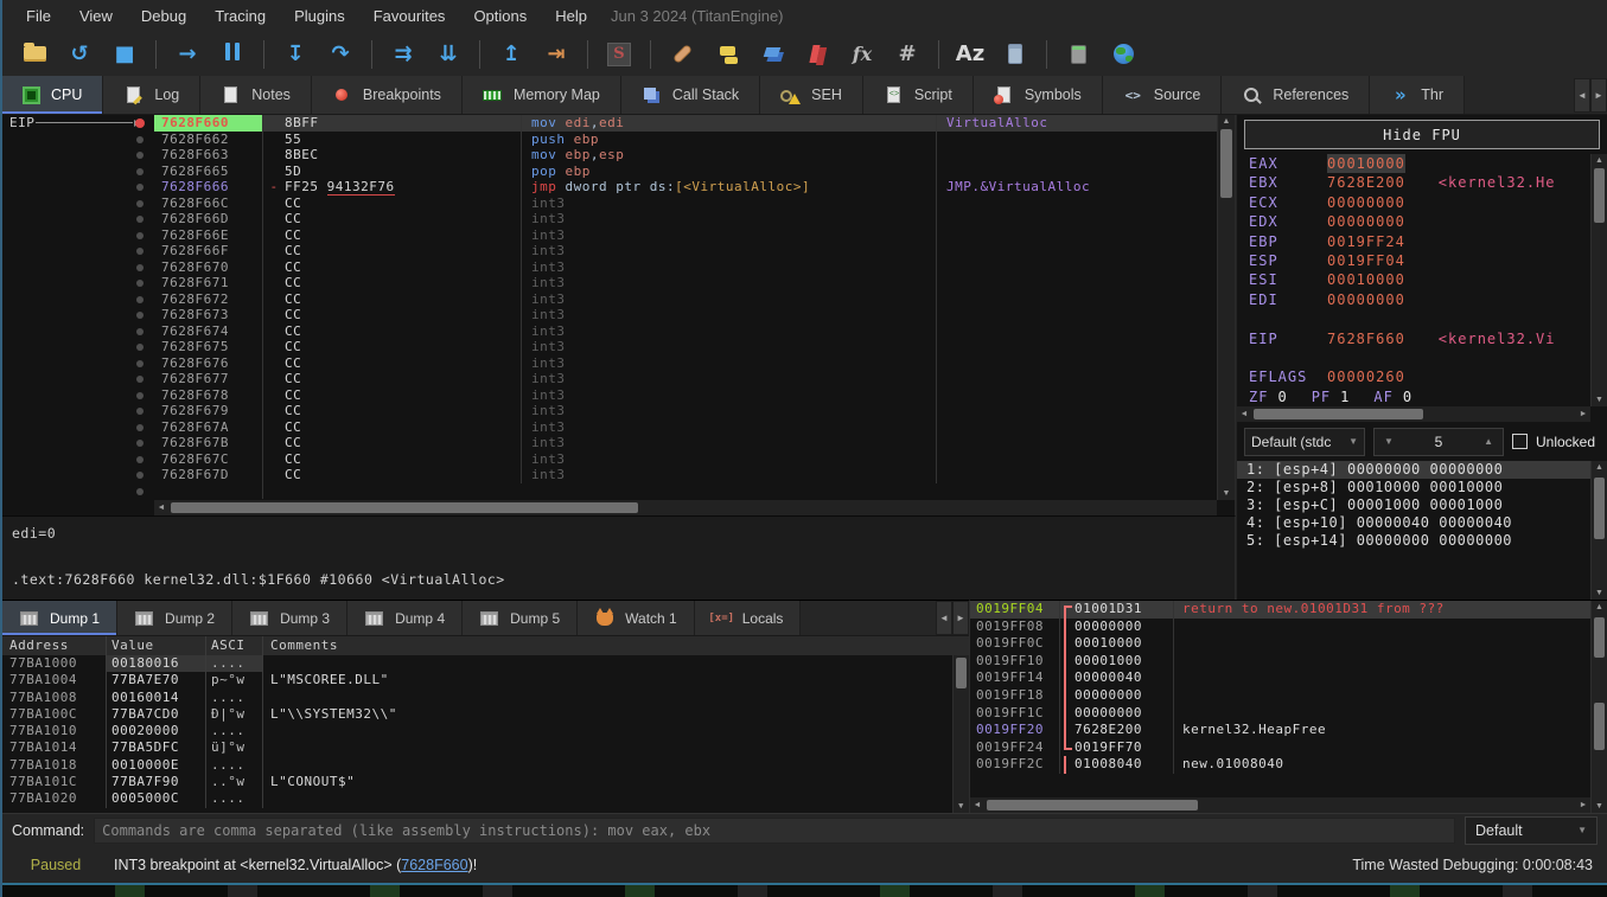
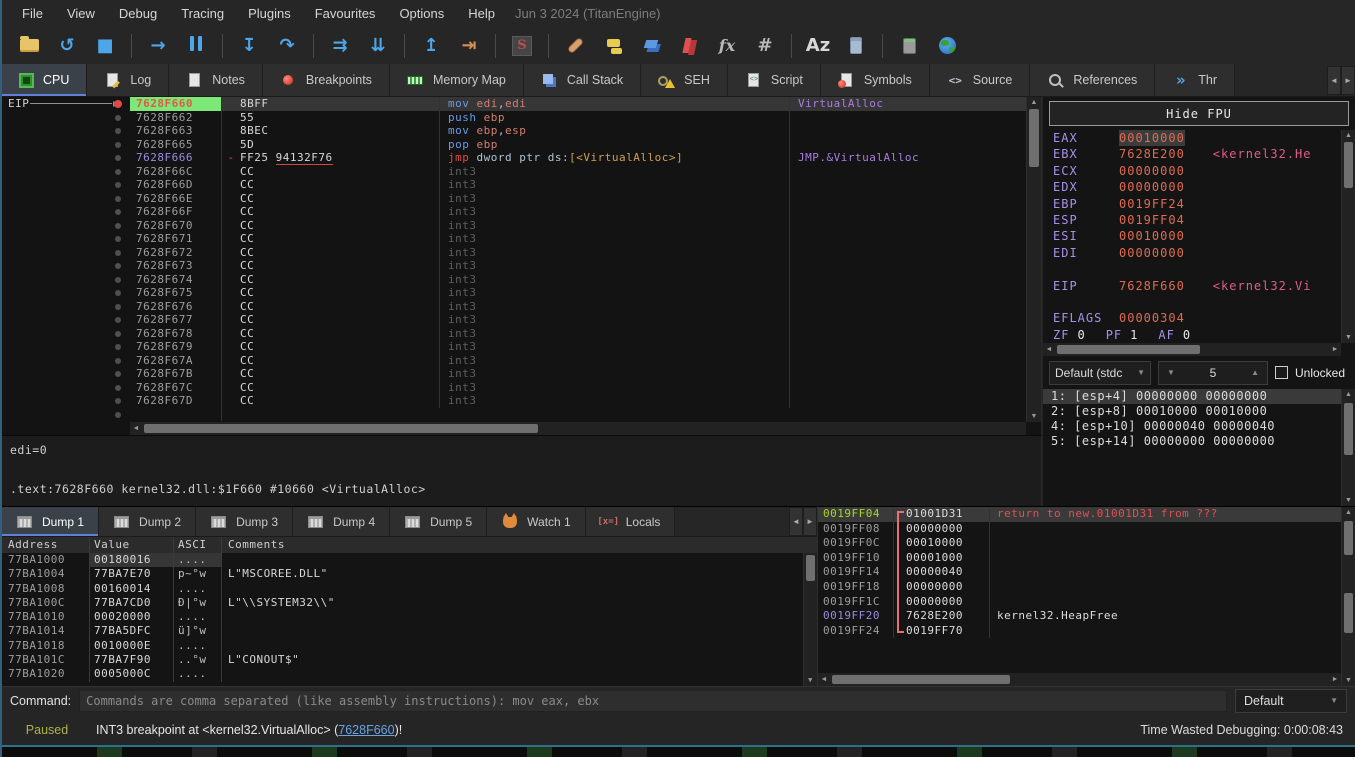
  File
  View
  Debug
  Tracing
  Plugins
  Favourites
  Options
  Help
  Jun 3 2024 (TitanEngine)
  ↺
  ■
  →
  ↧
  ↷
  ⇉
  ⇊
  ↥
  ⇥
  S
  fx
  #
  Az
  CPU
  Log
  Notes
  Breakpoints
  Memory Map
  Call Stack
  SEH
  Script
  Symbols
  <>
  Source
  References
  »
  Thr
  ◄
  ►
  EIP
  7628F660
  8BFF
  mov edi,edi
  VirtualAlloc
  7628F662
  55
  push ebp
  7628F663
  8BEC
  mov ebp,esp
  7628F665
  5D
  pop ebp
  7628F666
  -
  FF25
  94132F76
  jmp dword ptr ds:[<VirtualAlloc>]
  JMP.&VirtualAlloc
  7628F66C
  CC
  int3
  7628F66D
  CC
  int3
  7628F66E
  CC
  int3
  7628F66F
  CC
  int3
  7628F670
  CC
  int3
  7628F671
  CC
  int3
  7628F672
  CC
  int3
  7628F673
  CC
  int3
  7628F674
  CC
  int3
  7628F675
  CC
  int3
  7628F676
  CC
  int3
  7628F677
  CC
  int3
  7628F678
  CC
  int3
  7628F679
  CC
  int3
  7628F67A
  CC
  int3
  7628F67B
  CC
  int3
  7628F67C
  CC
  int3
  7628F67D
  CC
  int3
  edi=0
  .text:7628F660 kernel32.dll:$1F660 #10660 <VirtualAlloc>
  Hide FPU
  EAX
  00010000
  EBX
  7628E200
  <kernel32.He
  ECX
  00000000
  EDX
  00000000
  EBP
  0019FF24
  ESP
  0019FF04
  ESI
  00010000
  EDI
  00000000
  EIP
  7628F660
  <kernel32.Vi
  EFLAGS
- 00000260
+ 00000304
  ZF
  0
  PF
  1
  AF
  0
  Default (stdc
  ▼
  ▼
  5
  ▲
  Unlocked
  1: [esp+4] 00000000 00000000
  2: [esp+8] 00010000 00010000
- 3: [esp+C] 00001000 00001000
  4: [esp+10] 00000040 00000040
  5: [esp+14] 00000000 00000000
  Dump 1
  Dump 2
  Dump 3
  Dump 4
  Dump 5
  Watch 1
  [x=]
  Locals
  ◄
  ►
  Address
  Value
  ASCI
  Comments
  77BA1000
  00180016
  ....
  77BA1004
  77BA7E70
  p~°w
  L"MSCOREE.DLL"
  77BA1008
  00160014
  ....
  77BA100C
  77BA7CD0
  Ð|°w
  L"\\SYSTEM32\\"
  77BA1010
  00020000
  ....
  77BA1014
  77BA5DFC
  ü]°w
  77BA1018
  0010000E
  ....
  77BA101C
  77BA7F90
  ..°w
  L"CONOUT$"
  77BA1020
  0005000C
  ....
  ▼
  0019FF04
  01001D31
  return to new.01001D31 from ???
  0019FF08
  00000000
  0019FF0C
  00010000
  0019FF10
  00001000
  0019FF14
  00000040
  0019FF18
  00000000
  0019FF1C
  00000000
  0019FF20
  7628E200
  kernel32.HeapFree
  0019FF24
  0019FF70
- 0019FF2C
- 01008040
- new.01008040
  Command:
  Commands are comma separated (like assembly instructions): mov eax, ebx
  Default
  ▼
  Paused
  INT3 breakpoint at <kernel32.VirtualAlloc> (7628F660)!
  Time Wasted Debugging: 0:00:08:43
